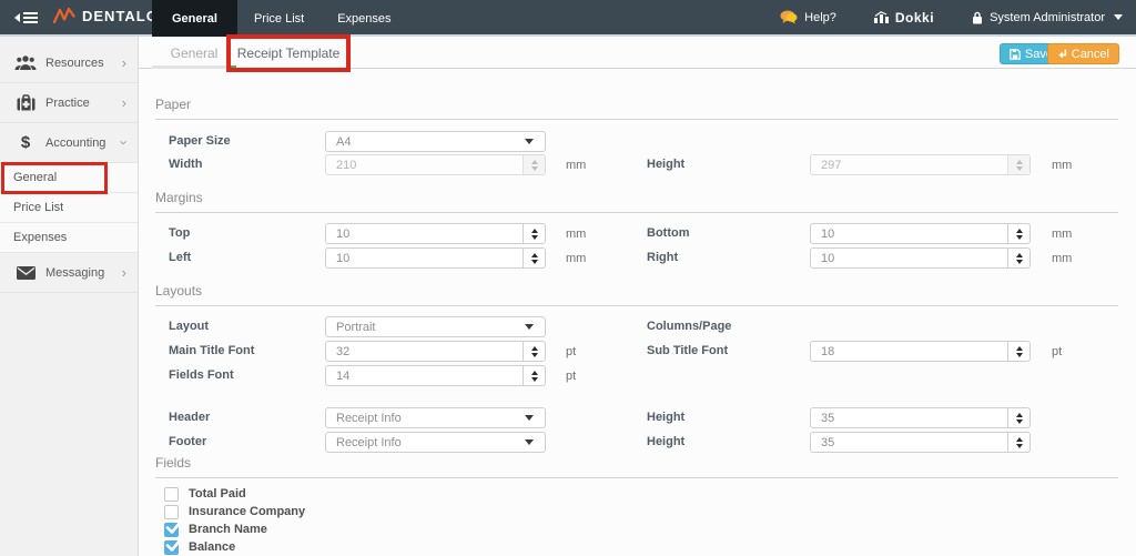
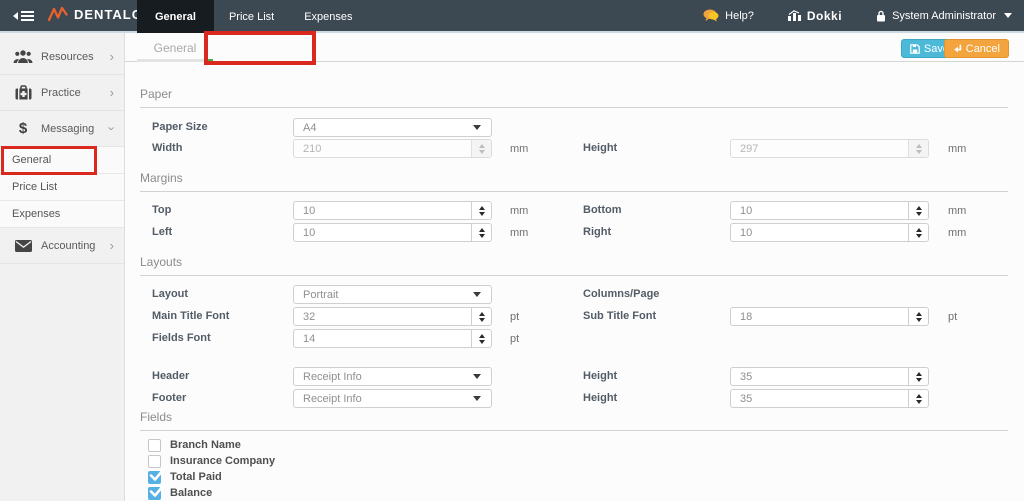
  General
  Price List
  Expenses
  Help?
  Dokki
  System Administrator
  Resources
  ›
  Practice
  ›
  $
- Accounting
+ Messaging
  General
  Price List
  Expenses
- Messaging
+ Accounting
  ›
  General
- Receipt Template
  Sav
  Cancel
  Paper
  Paper Size
  A4
  Width
  210
  mm
  Height
  297
  mm
  Margins
  Top
  10
  mm
  Bottom
  10
  mm
  Left
  10
  mm
  Right
  10
  mm
  Layouts
  Layout
  Portrait
  Columns/Page
  Main Title Font
  32
  pt
  Sub Title Font
  18
  pt
  Fields Font
  14
  pt
  Header
  Receipt Info
  Height
  35
  Footer
  Receipt Info
  Height
  35
  Fields
- Total Paid
+ Branch Name
  Insurance Company
- Branch Name
+ Total Paid
  Balance
